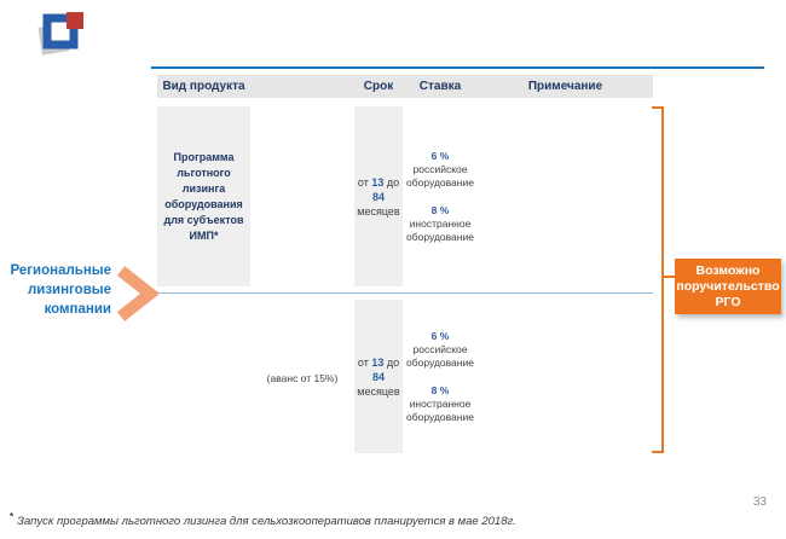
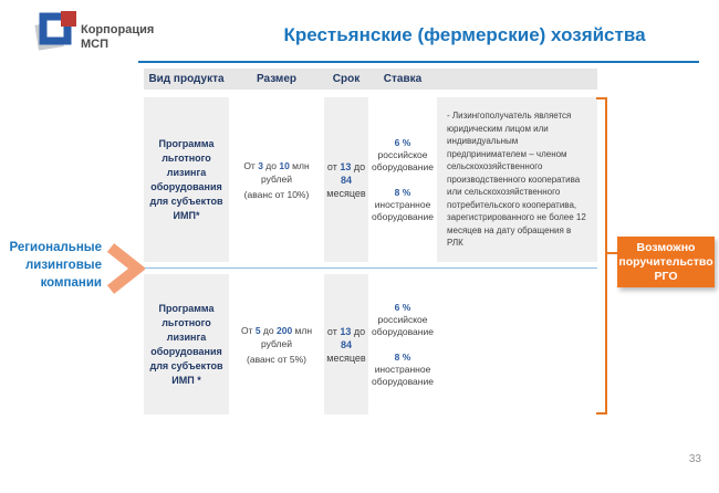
+ Корпорация
+ МСП
+ Крестьянские (фермерские) хозяйства
  Вид продукта
+ Размер
  Срок
  Ставка
- Примечание
  Программа льготного лизинга оборудования для субъектов ИМП*
+ От 3 до 10 млн рублей
+ (аванс от 10%)
  от 13 до 84 месяцев
  6 % российское оборудование
  8 % иностранное оборудование
+ - Лизингополучатель является юридическим лицом или индивидуальным предпринимателем – членом сельскохозяйственного производственного кооператива или сельскохозяйственного потребительского кооператива, зарегистрированного не более 12 месяцев на дату обращения в РЛК
+ Программа льготного лизинга оборудования для субъектов ИМП *
+ От 5 до 200 млн рублей
- (аванс от 15%)
+ (аванс от 5%)
  от 13 до 84 месяцев
  6 % российское оборудование
  8 % иностранное оборудование
  Региональные лизинговые компании
  Возможно поручительство РГО
- * Запуск программы льготного лизинга для сельхозкооперативов планируется в мае 2018г.
  33
